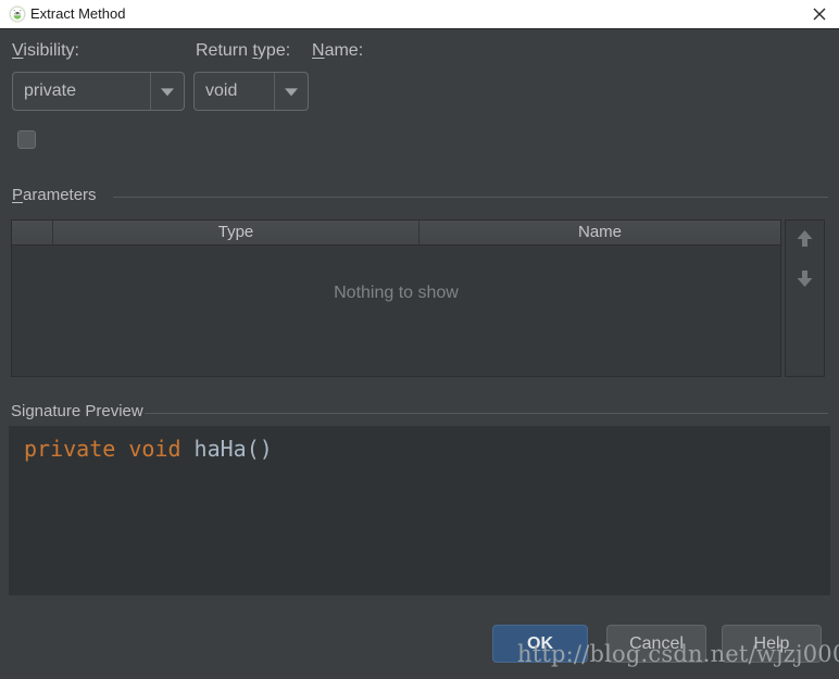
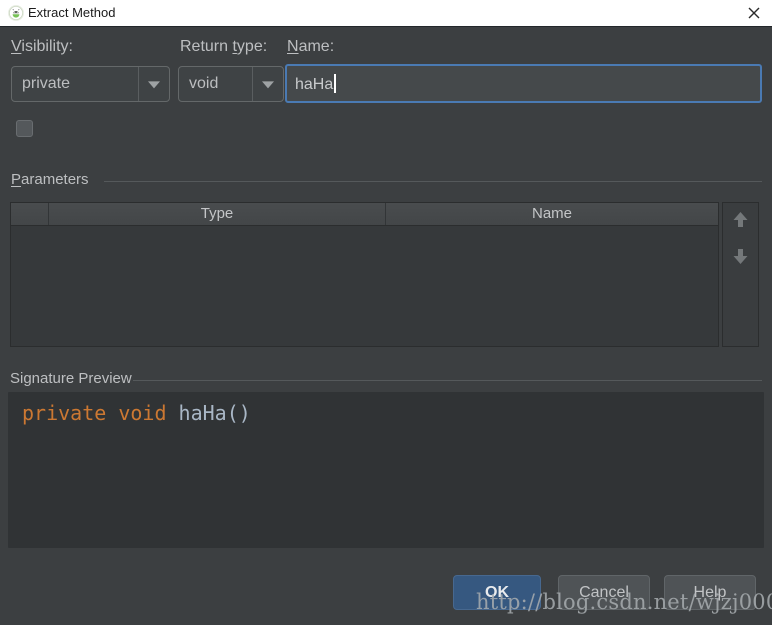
  Extract Method
  Visibility:
  Return type:
  Name:
  private
  void
+ haHa
  Parameters
  Type
  Name
- Nothing to show
  Signature Preview
  private void haHa()
  OK
  Cancel
  Help
  http://blog.csdn.net/wjzj00
